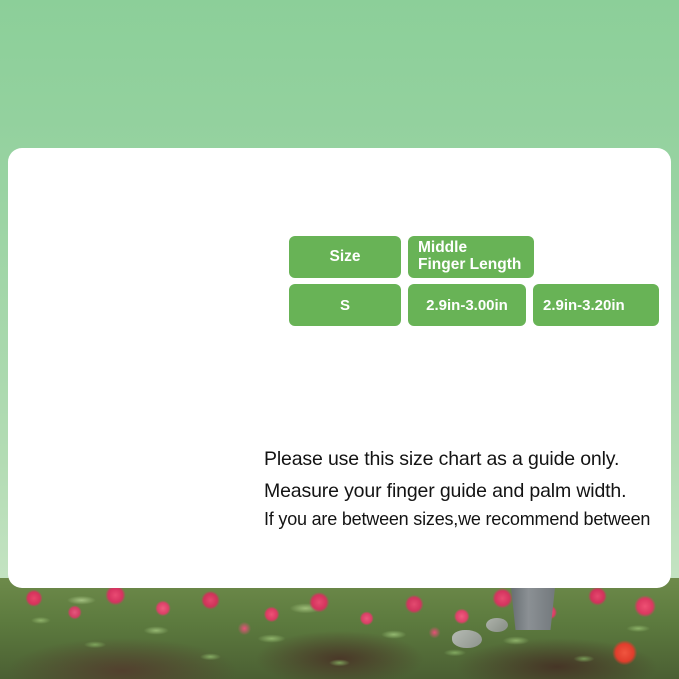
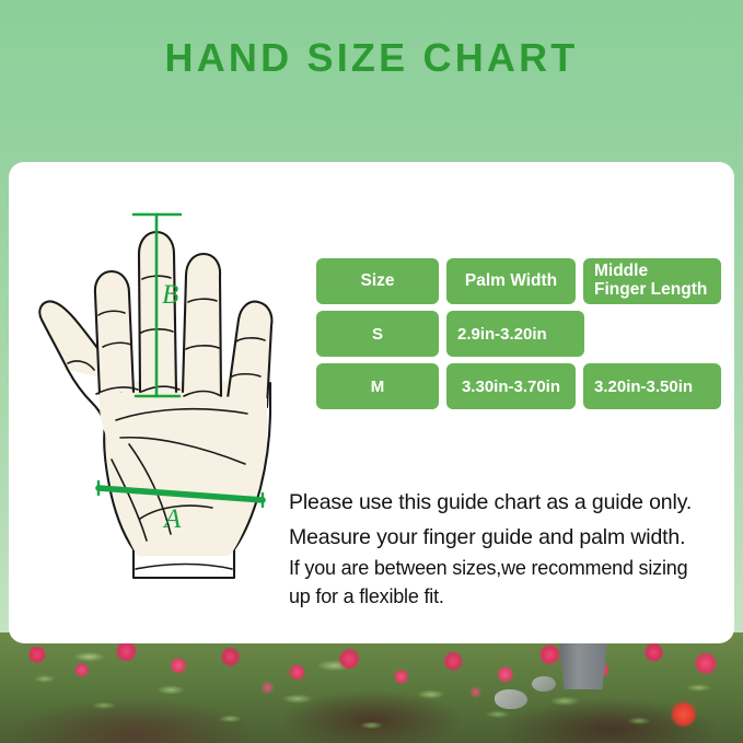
+ HAND SIZE CHART
+ B
+ A
  Size
+ Palm Width
  Middle
  Finger Length
  S
- 2.9in-3.00in
  2.9in-3.20in
+ M
+ 3.30in-3.70in
+ 3.20in-3.50in
- Please use this size chart as a guide only.
+ Please use this guide chart as a guide only.
  Measure your finger guide and palm width.
- If you are between sizes,we recommend between
+ If you are between sizes,we recommend sizing
+ up for a flexible fit.
